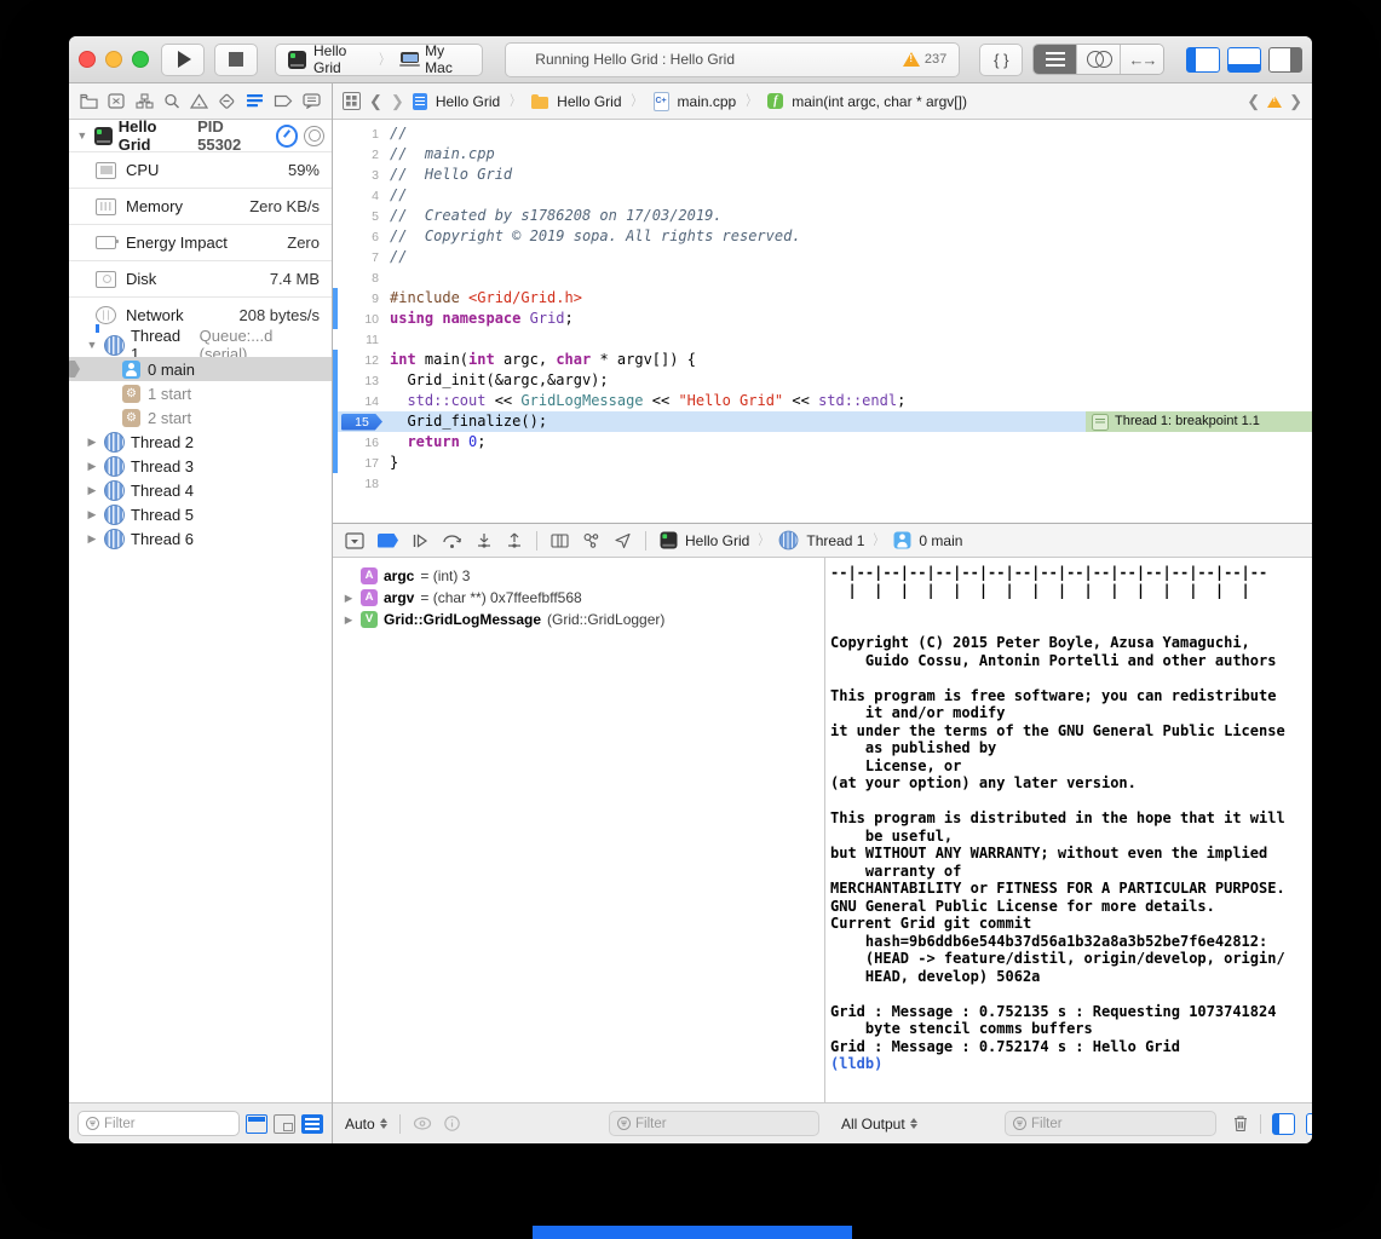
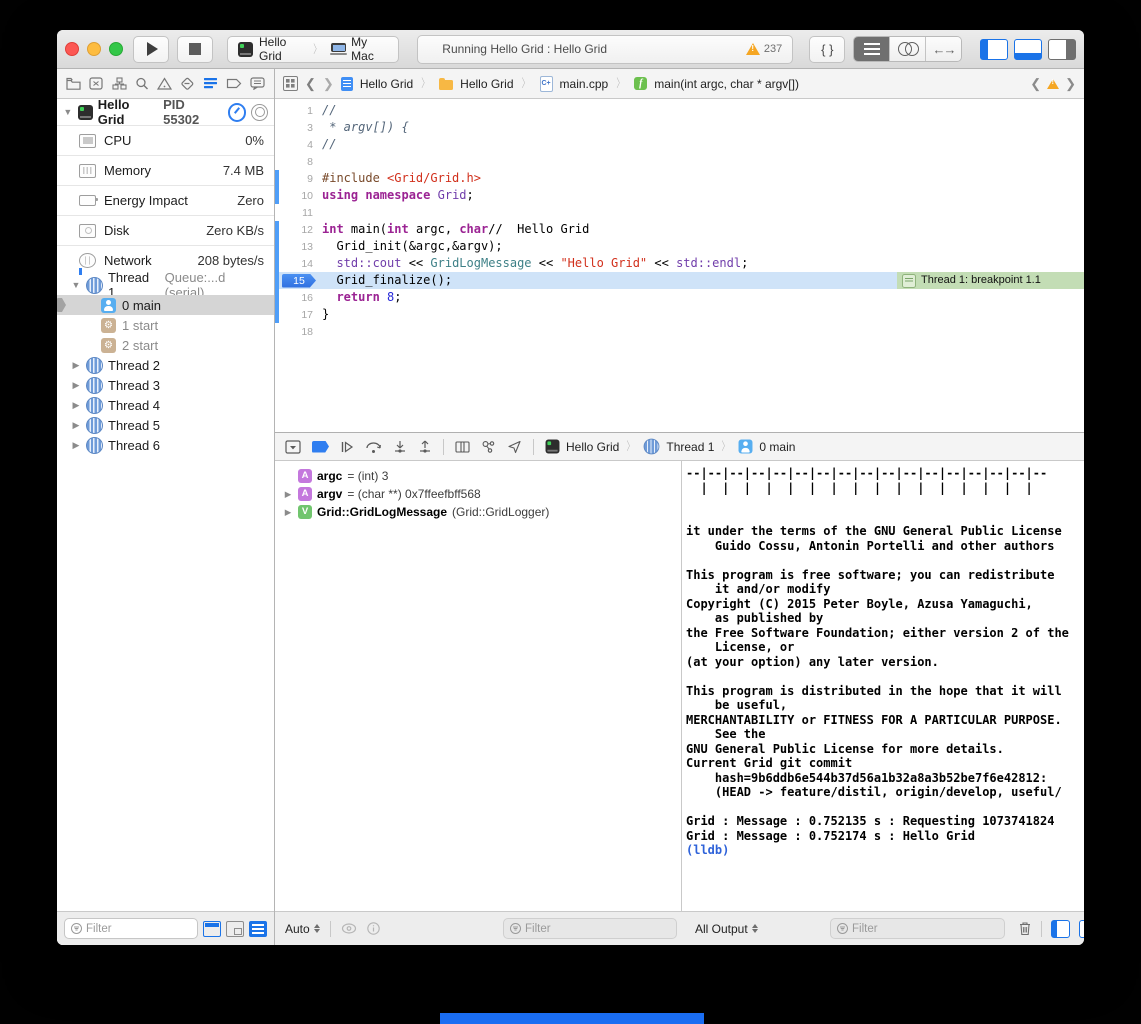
  Hello Grid
  〉
  My Mac
  Running Hello Grid : Hello Grid
  237
  { }
  ←→
  ▼
  Hello Grid
  PID 55302
  CPU
- 59%
+ 0%
  Memory
- Zero KB/s
+ 7.4 MB
  Energy Impact
  Zero
  Disk
- 7.4 MB
+ Zero KB/s
  Network
  208 bytes/s
  ▼
  Thread 1
  Queue:...d (serial)
  0 main
  ⚙
  1 start
  ⚙
  2 start
  ▶
  Thread 2
  ▶
  Thread 3
  ▶
  Thread 4
  ▶
  Thread 5
  ▶
  Thread 6
  Filter
  ❮
  ❯
  Hello Grid
  〉
  Hello Grid
  〉
  main.cpp
  〉
  f
  main(int argc, char * argv[])
  ❮
  ❯
  1 //
- 2 // main.cpp
- 3 // Hello Grid
+ 3 * argv[]) {
  4 //
- 5 // Created by s1786208 on 17/03/2019.
- 6 // Copyright © 2019 sopa. All rights reserved.
- 7 //
  8
  9 #include <Grid/Grid.h>
  10 using namespace Grid;
  11
- 12 int main(int argc, char * argv[]) {
+ 12 int main(int argc, char// Hello Grid
  13 Grid_init(&argc,&argv);
  14 std::cout << GridLogMessage << "Hello Grid" << std::endl;
  15
  Grid_finalize();
  Thread 1: breakpoint 1.1
- 16 return 0;
+ 16 return 8;
  17 }
  18
  Hello Grid
  〉
  Thread 1
  〉
  0 main
  A
  argc
  = (int) 3
  ▶
  A
  argv
  = (char **) 0x7ffeefbff568
  ▶
  V
  Grid::GridLogMessage
  (Grid::GridLogger)
  --|--|--|--|--|--|--|--|--|--|--|--|--|--|--|--|--
  | | | | | | | | | | | | | | | |
- Copyright (C) 2015 Peter Boyle, Azusa Yamaguchi,
+ it under the terms of the GNU General Public License
  Guido Cossu, Antonin Portelli and other authors
  This program is free software; you can redistribute
  it and/or modify
- it under the terms of the GNU General Public License
+ Copyright (C) 2015 Peter Boyle, Azusa Yamaguchi,
  as published by
+ the Free Software Foundation; either version 2 of the
  License, or
  (at your option) any later version.
  This program is distributed in the hope that it will
  be useful,
- but WITHOUT ANY WARRANTY; without even the implied
- warranty of
  MERCHANTABILITY or FITNESS FOR A PARTICULAR PURPOSE.
+ See the
  GNU General Public License for more details.
  Current Grid git commit
  hash=9b6ddb6e544b37d56a1b32a8a3b52be7f6e42812:
- (HEAD -> feature/distil, origin/develop, origin/
+ (HEAD -> feature/distil, origin/develop, useful/
- HEAD, develop) 5062a
  Grid : Message : 0.752135 s : Requesting 1073741824
- byte stencil comms buffers
  Grid : Message : 0.752174 s : Hello Grid
  (lldb)
  Auto
  Filter
  All Output
  Filter
